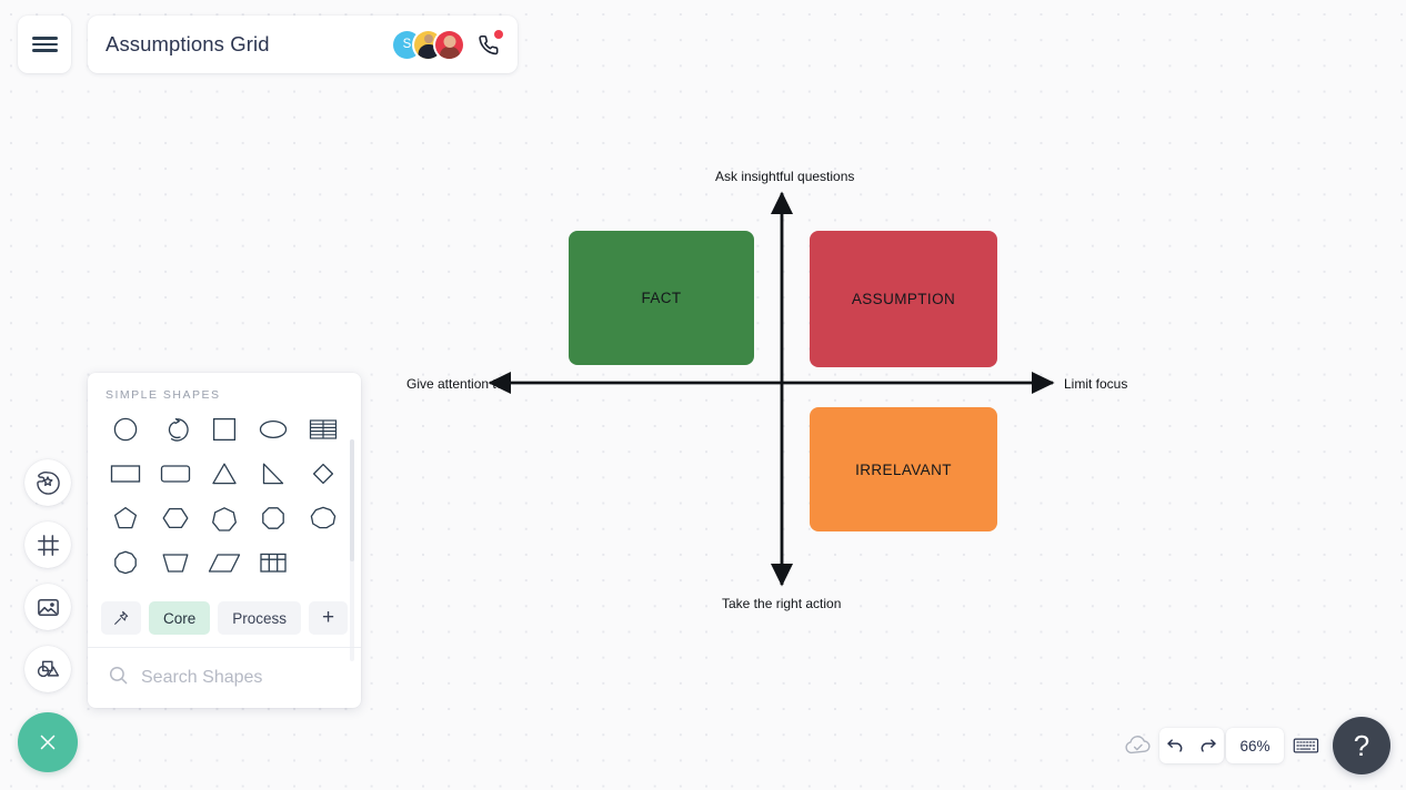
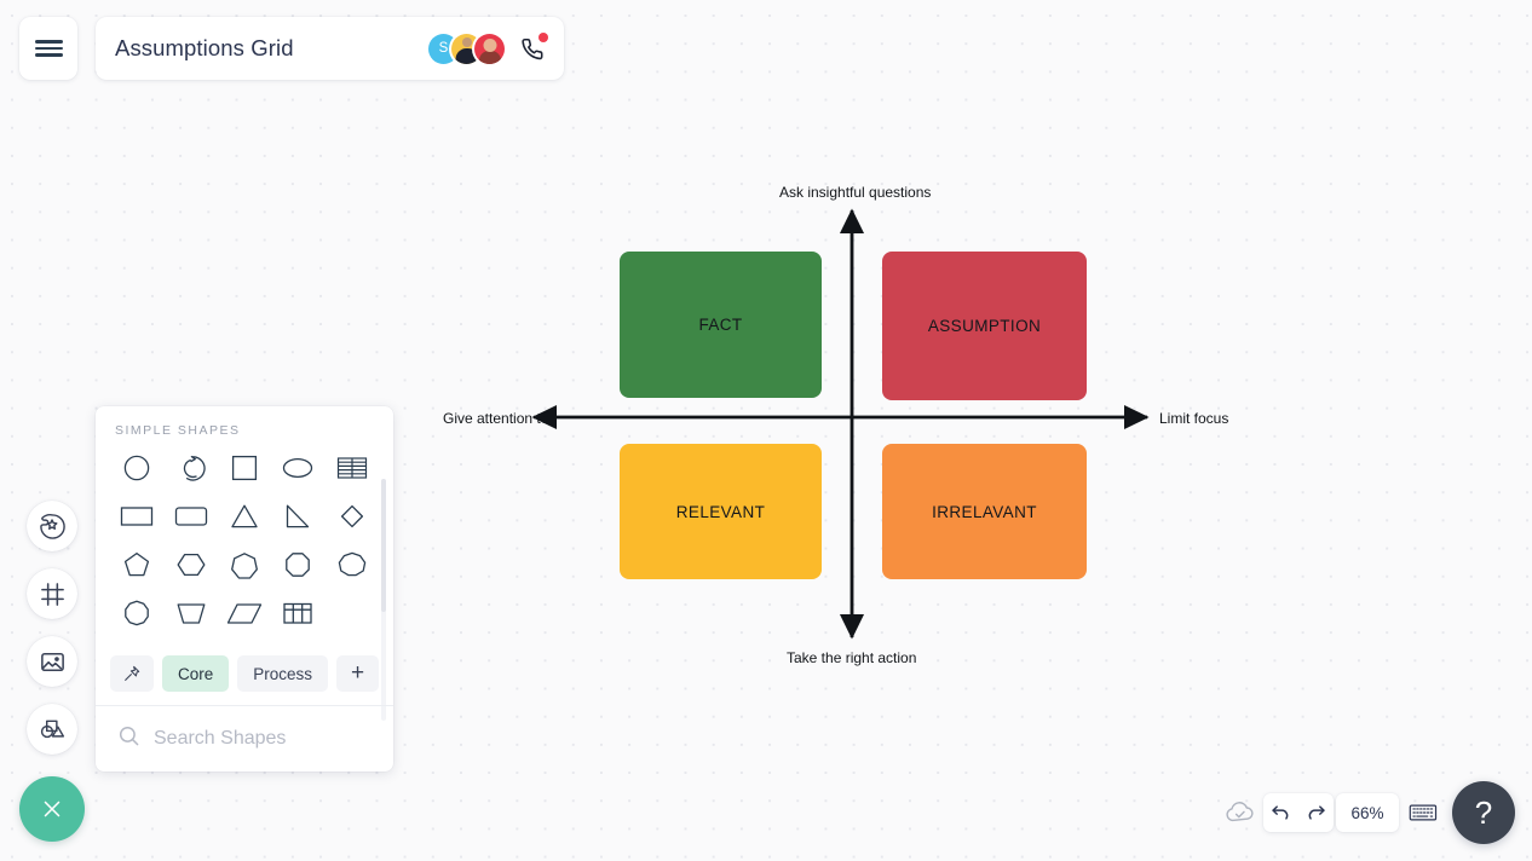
  Ask insightful questions
  Take the right action
  Give attention to
  Limit focus
  FACT
  ASSUMPTION
+ RELEVANT
  IRRELAVANT
  Assumptions Grid
  S
  SIMPLE SHAPES
  Core
  Process
  +
  Search Shapes
  66%
  ?
